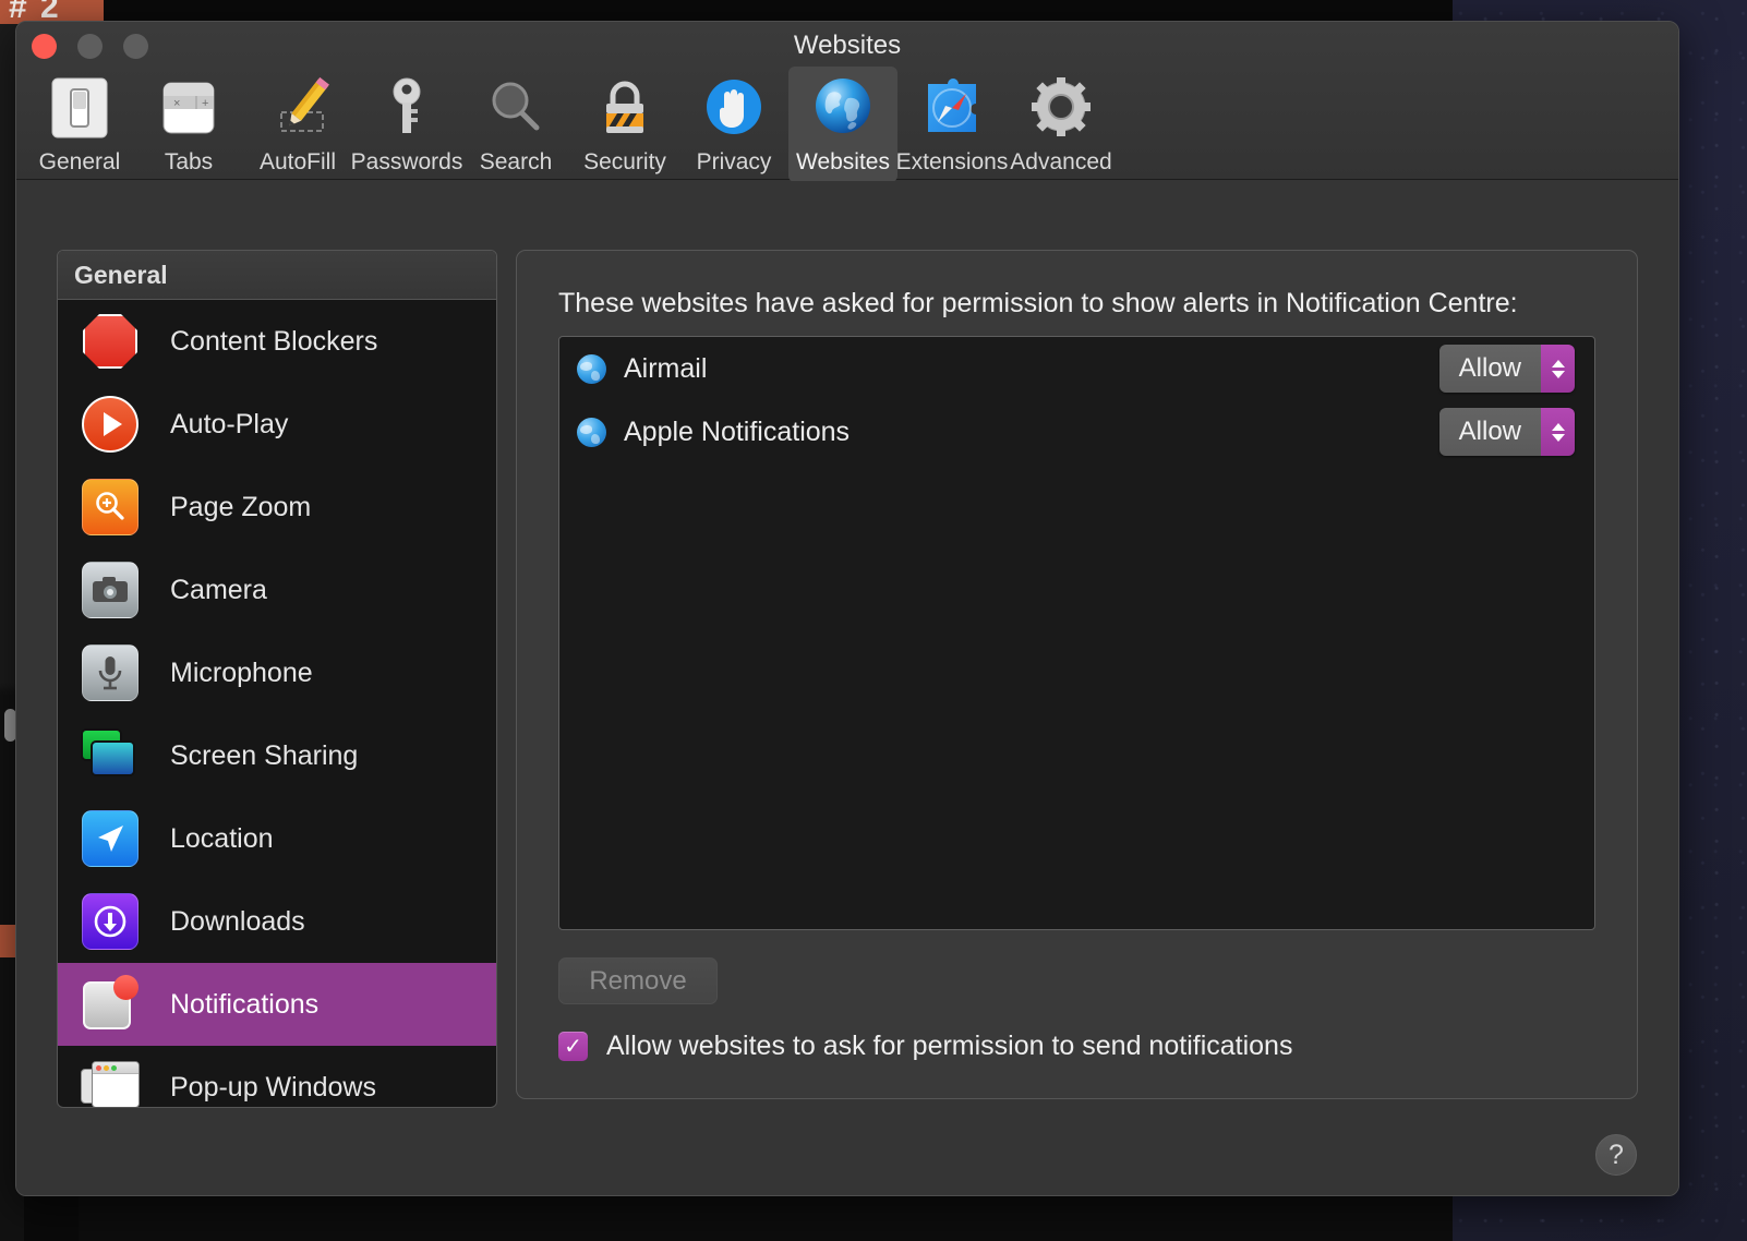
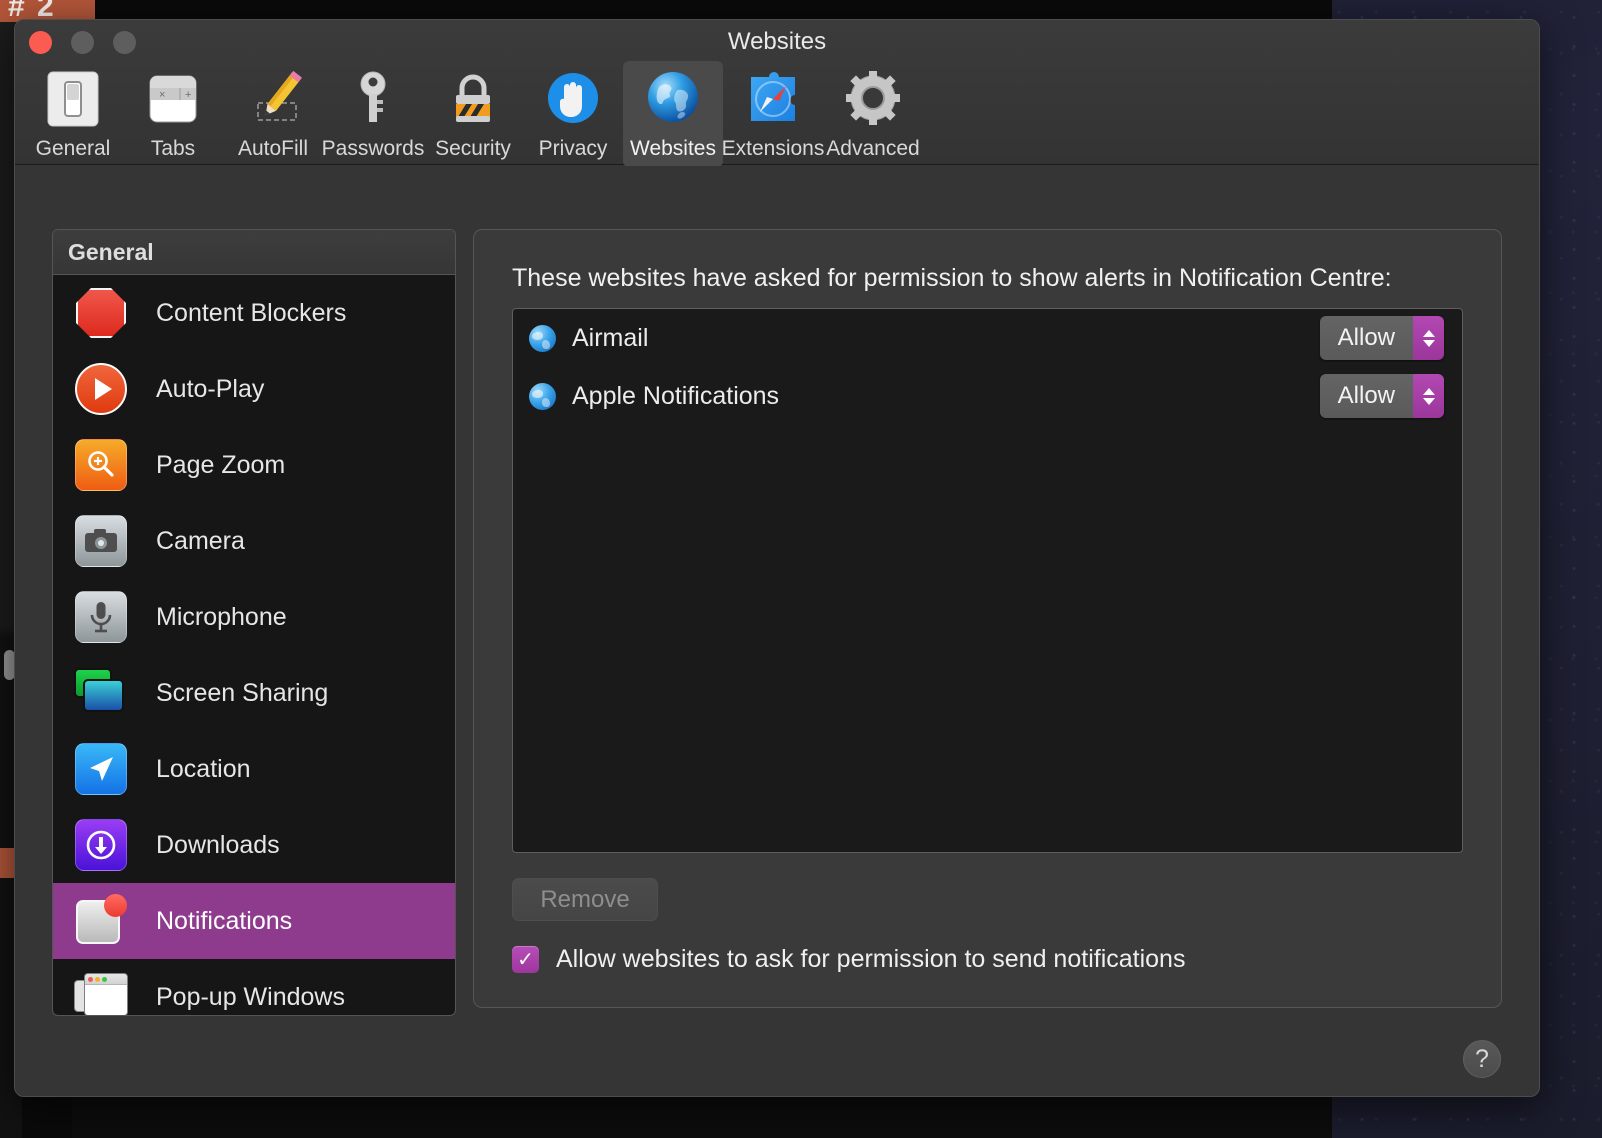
  # 2
  Websites
  General
  ×
  +
  Tabs
  AutoFill
  Passwords
- Search
  Security
  Privacy
  Websites
  Extensions
  Advanced
  General
  Content Blockers
  Auto-Play
  Page Zoom
  Camera
  Microphone
  Screen Sharing
  Location
  Downloads
  Notifications
  Pop-up Windows
  These websites have asked for permission to show alerts in Notification Centre:
  Airmail
  Allow
  Apple Notifications
  Allow
  Remove
  ✓
  Allow websites to ask for permission to send notifications
  ?
